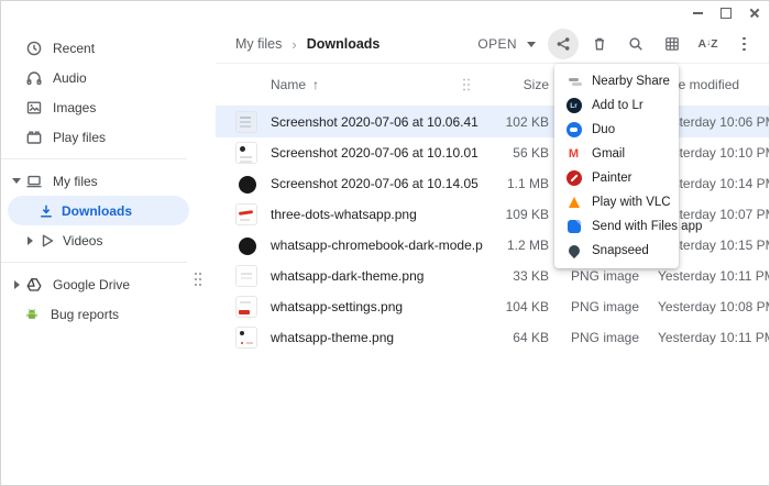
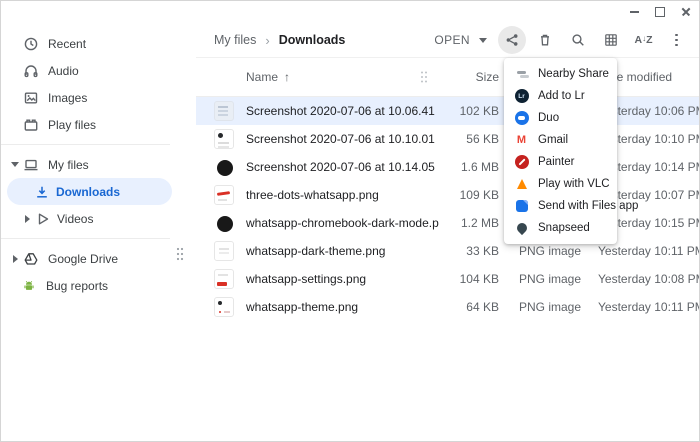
  Recent
  Audio
  Images
  Play files
  My files
  Downloads
  Videos
  Google Drive
  Bug reports
  My files
  ›
  Downloads
  OPEN
  A
  ↓
  Z
  Name
  ↑
  Size
  e modified
  Screenshot 2020-07-06 at 10.06.41
  102 KB
  terday 10:06 P
  Screenshot 2020-07-06 at 10.10.01
  56 KB
  terday 10:10 P
  Screenshot 2020-07-06 at 10.14.05
- 1.1 MB
+ 1.6 MB
  terday 10:14 P
  three-dots-whatsapp.png
  109 KB
  terday 10:07 P
  whatsapp-chromebook-dark-mode.p
  1.2 MB
  terday 10:15 P
  whatsapp-dark-theme.png
  33 KB
  PNG image
  Yesterday 10:11 P
  whatsapp-settings.png
  104 KB
  PNG image
  Yesterday 10:08 P
  whatsapp-theme.png
  64 KB
  PNG image
  Yesterday 10:11 P
  Nearby Share
  Add to Lr
  Duo
  M
  Gmail
  Painter
  Play with VLC
  Send with Files app
  Snapseed
